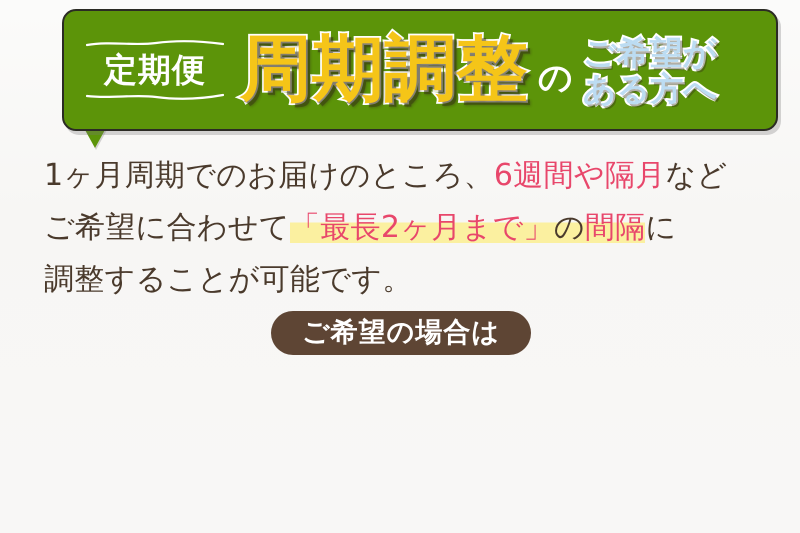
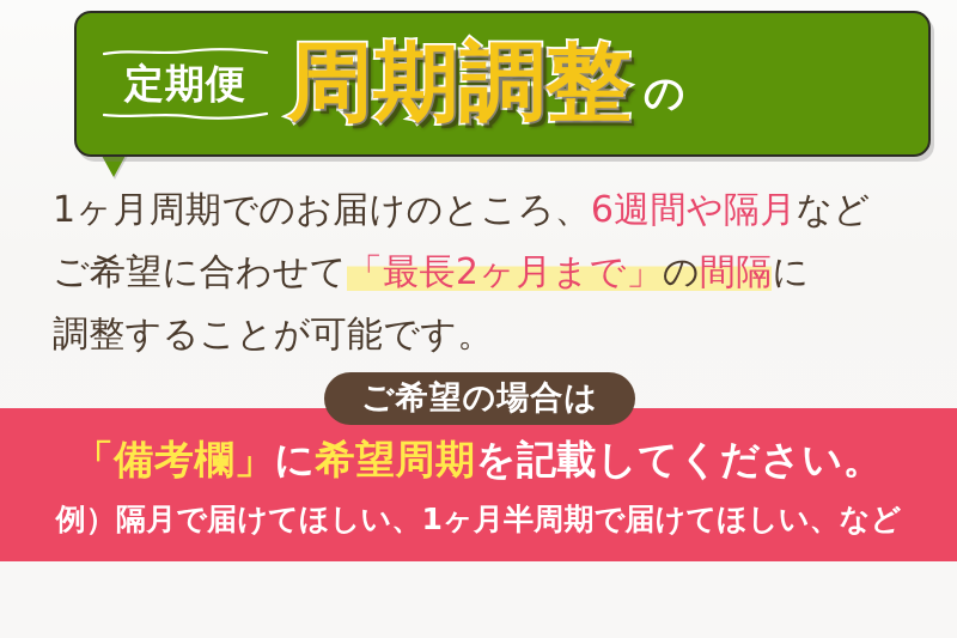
  定期便
  周期調整
  の
- ご希望が
- ある方へ
  1ヶ月周期でのお届けのところ、6週間や隔月など
  ご希望に合わせて「最長2ヶ月まで」の間隔に
  調整することが可能です。
  ご希望の場合は
+ 「備考欄」に希望周期を記載してください。
+ 例）隔月で届けてほしい、1ヶ月半周期で届けてほしい、など
